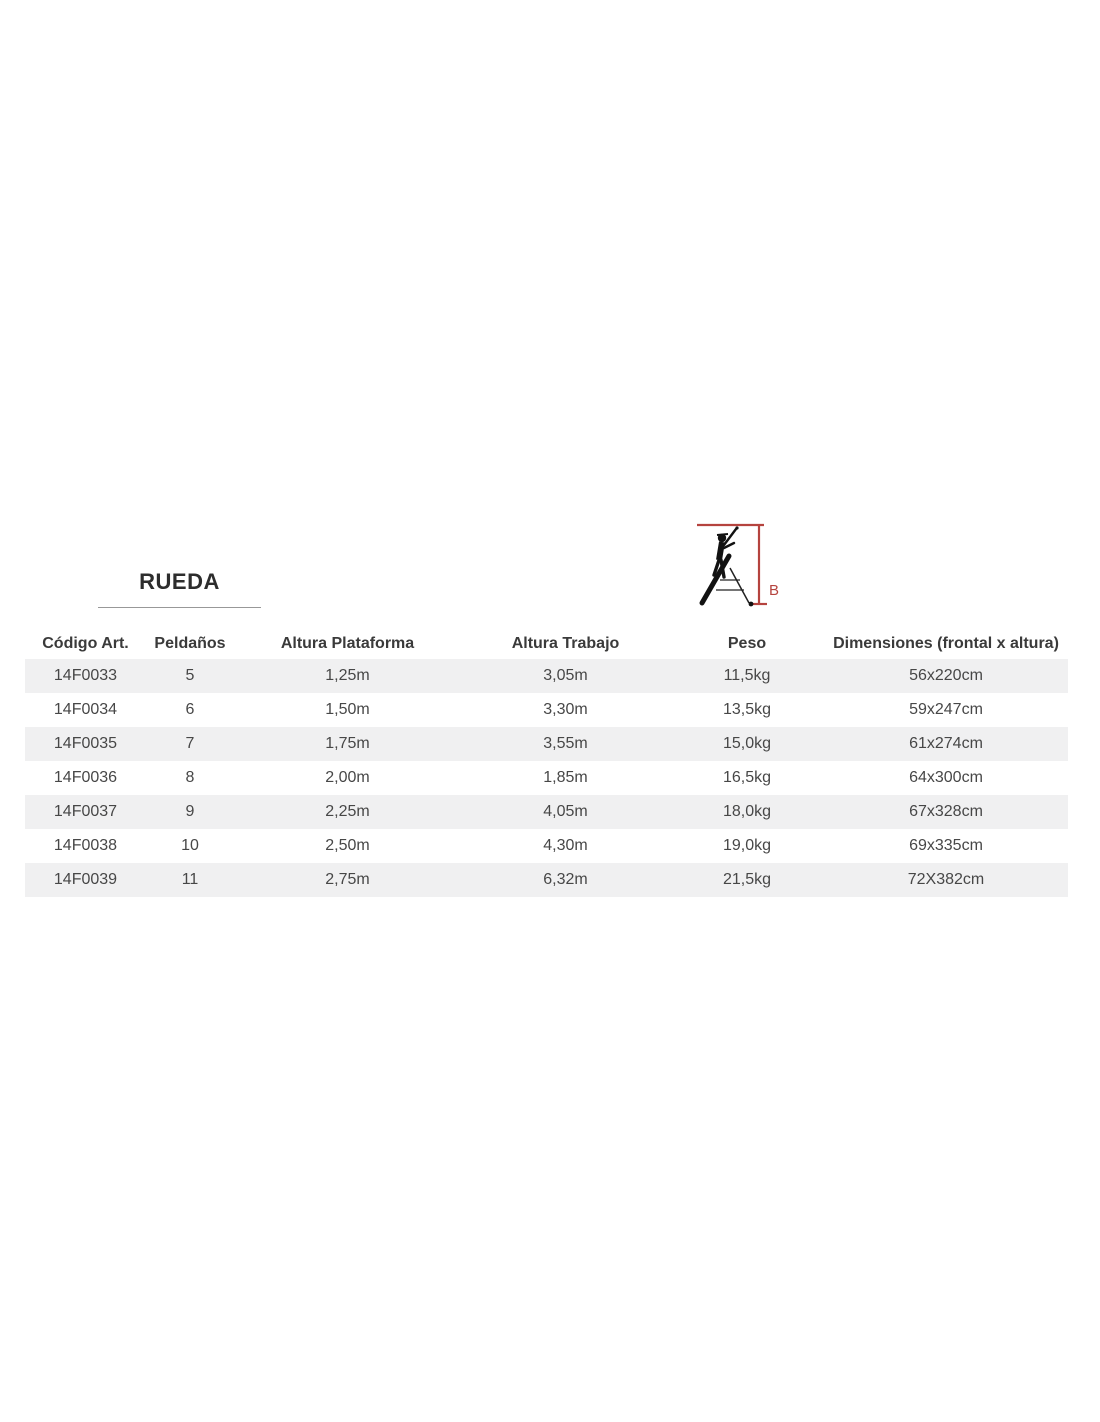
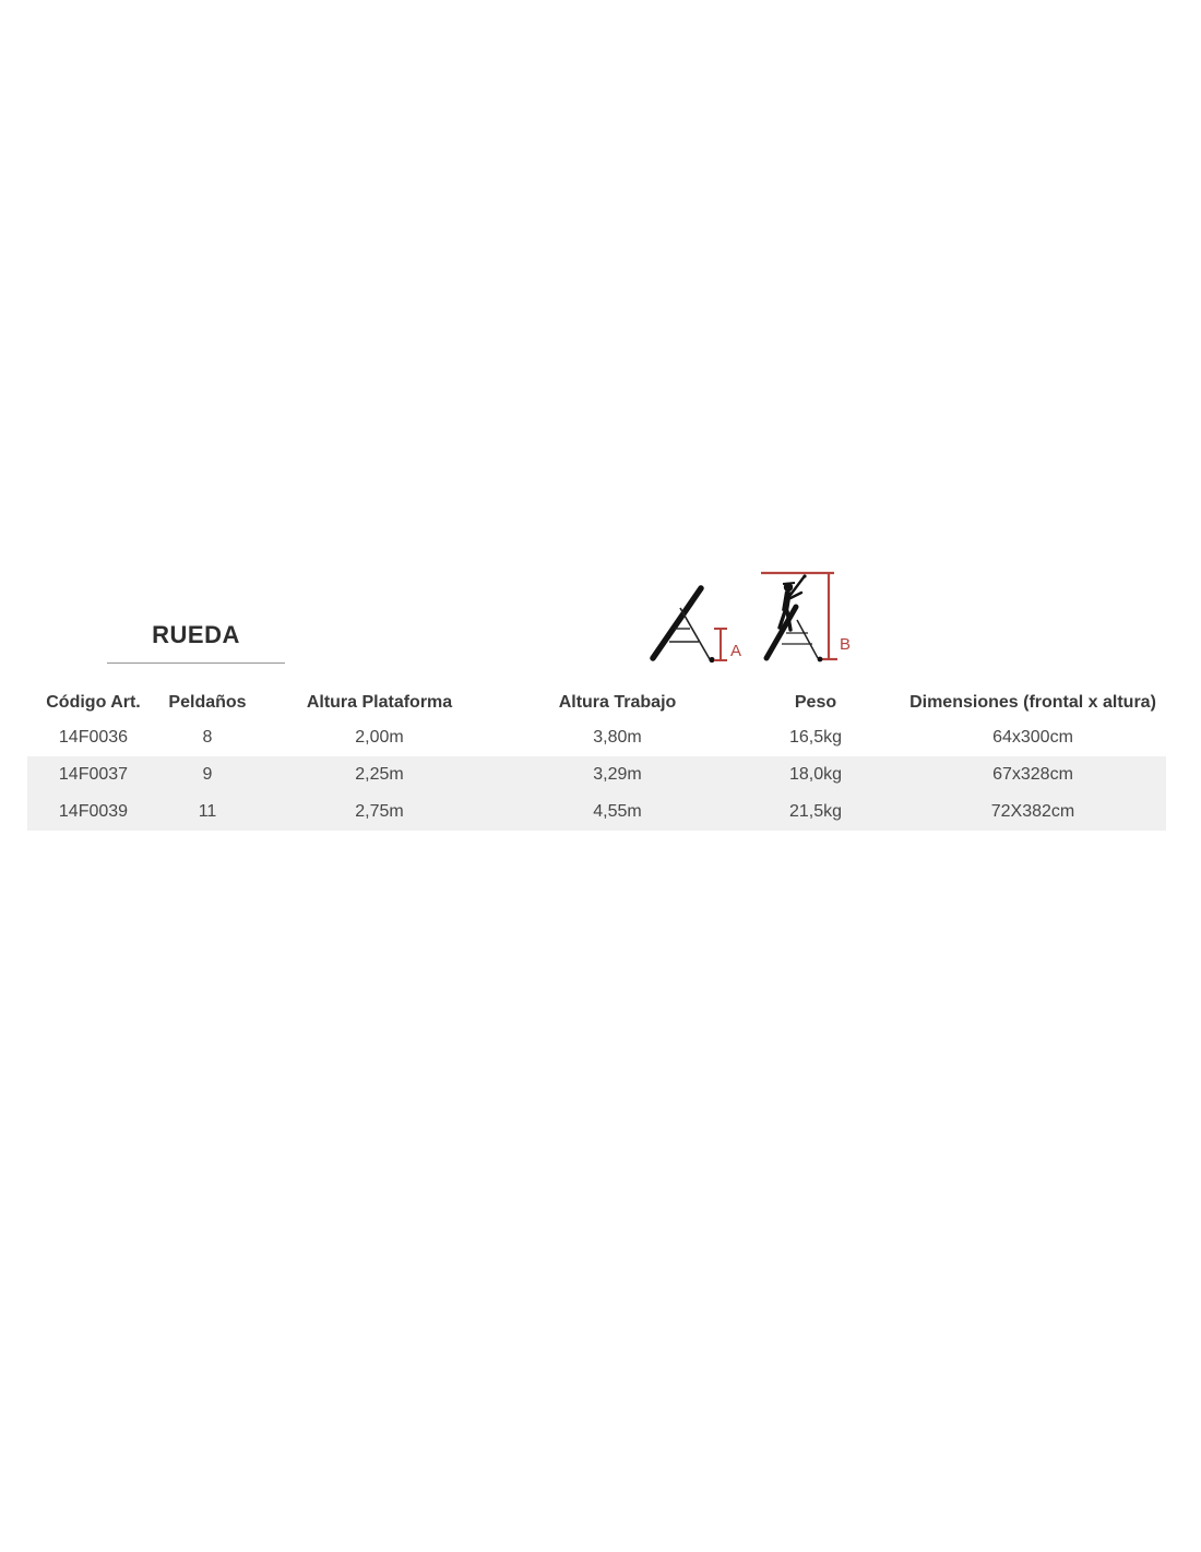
  RUEDA
+ A
  B
  Código Art.	Peldaños	Altura Plataforma	Altura Trabajo	Peso	Dimensiones (frontal x altura)
- 14F0033	5	1,25m	3,05m	11,5kg	56x220cm
- 14F0034	6	1,50m	3,30m	13,5kg	59x247cm
- 14F0035	7	1,75m	3,55m	15,0kg	61x274cm
- 14F0036	8	2,00m	1,85m	16,5kg	64x300cm
+ 14F0036	8	2,00m	3,80m	16,5kg	64x300cm
- 14F0037	9	2,25m	4,05m	18,0kg	67x328cm
+ 14F0037	9	2,25m	3,29m	18,0kg	67x328cm
- 14F0038	10	2,50m	4,30m	19,0kg	69x335cm
- 14F0039	11	2,75m	6,32m	21,5kg	72X382cm
+ 14F0039	11	2,75m	4,55m	21,5kg	72X382cm
